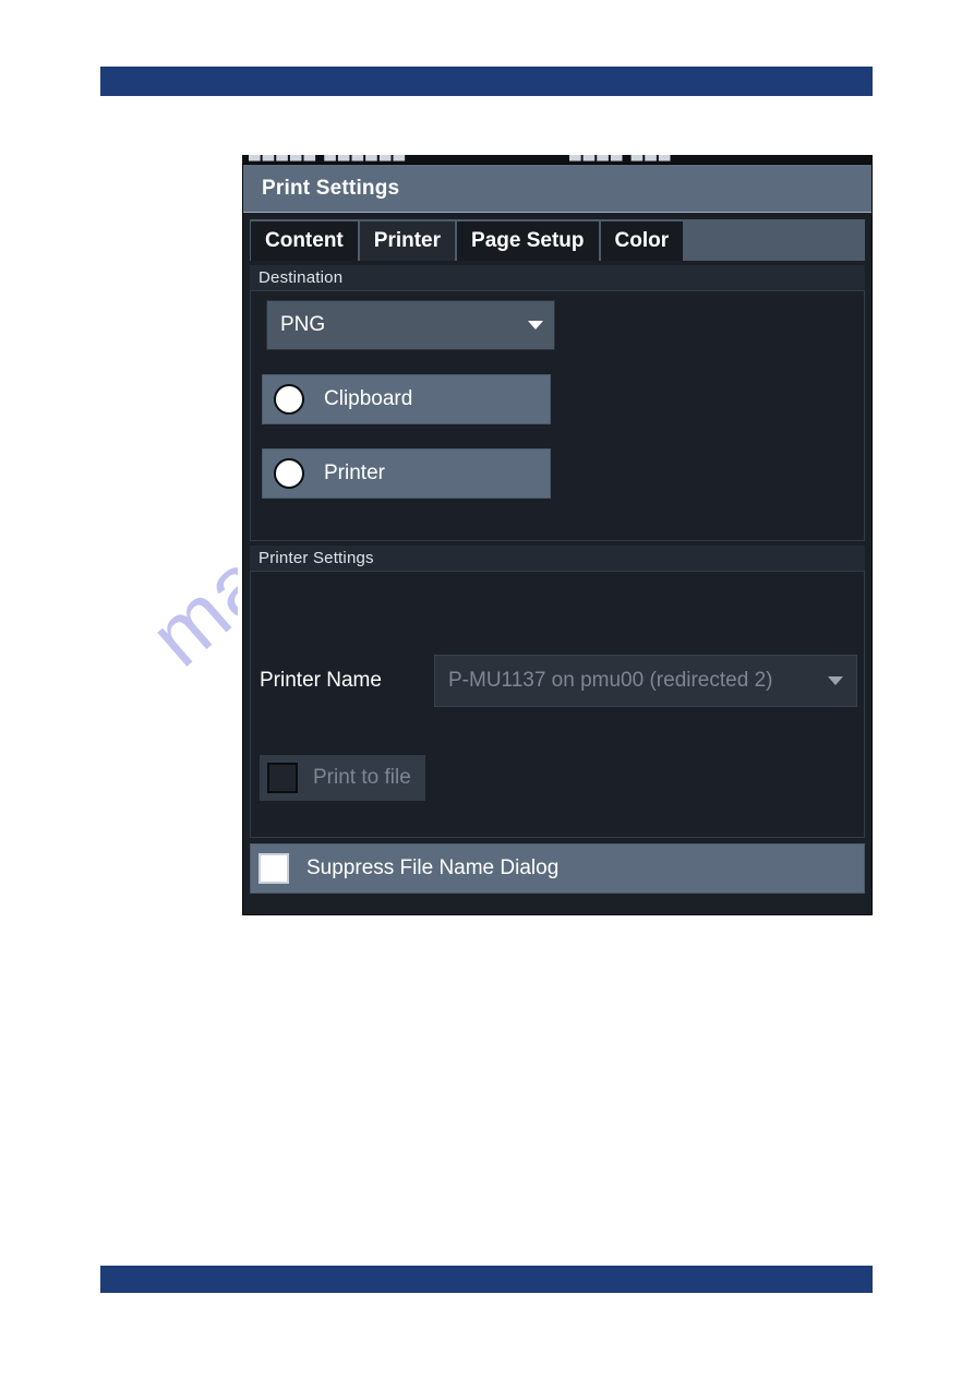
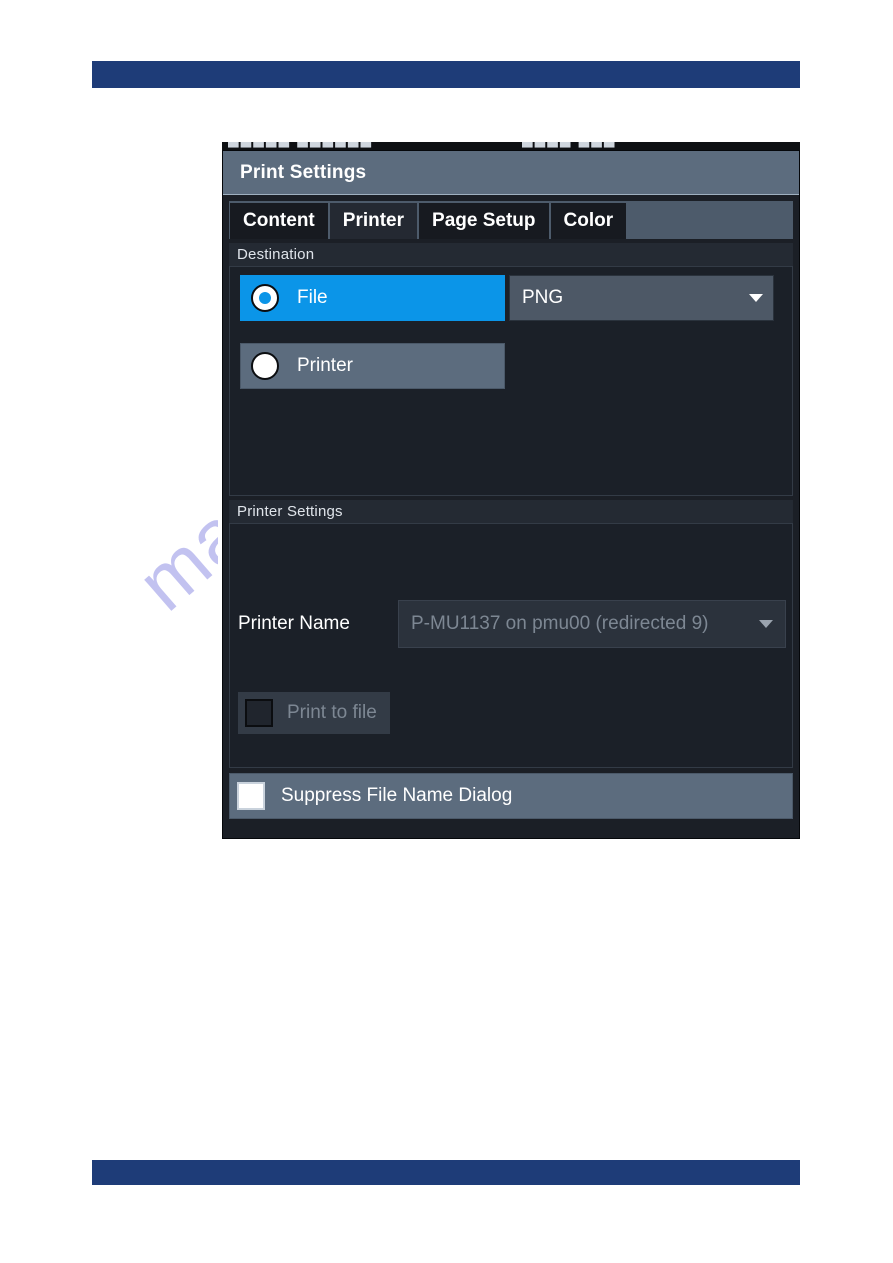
  Print Settings
  Content
  Printer
  Page Setup
  Color
  Destination
+ File
  PNG
- Clipboard
  Printer
  Printer Settings
  Printer Name
- P-MU1137 on pmu00 (redirected 2)
+ P-MU1137 on pmu00 (redirected 9)
  Print to file
  Suppress File Name Dialog
